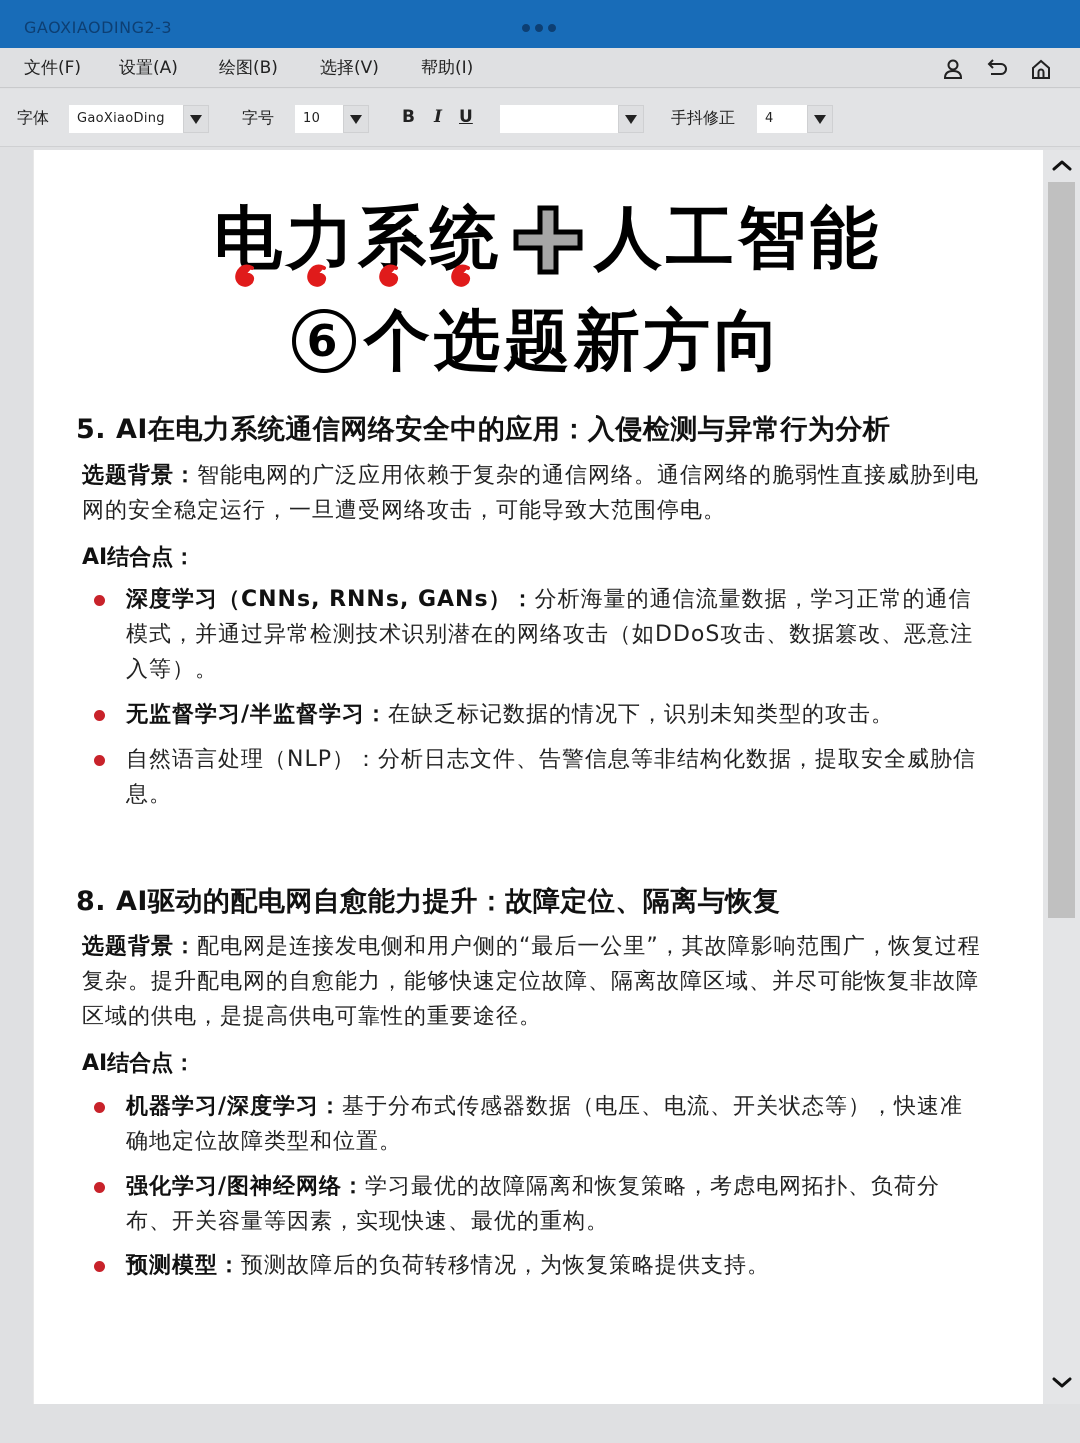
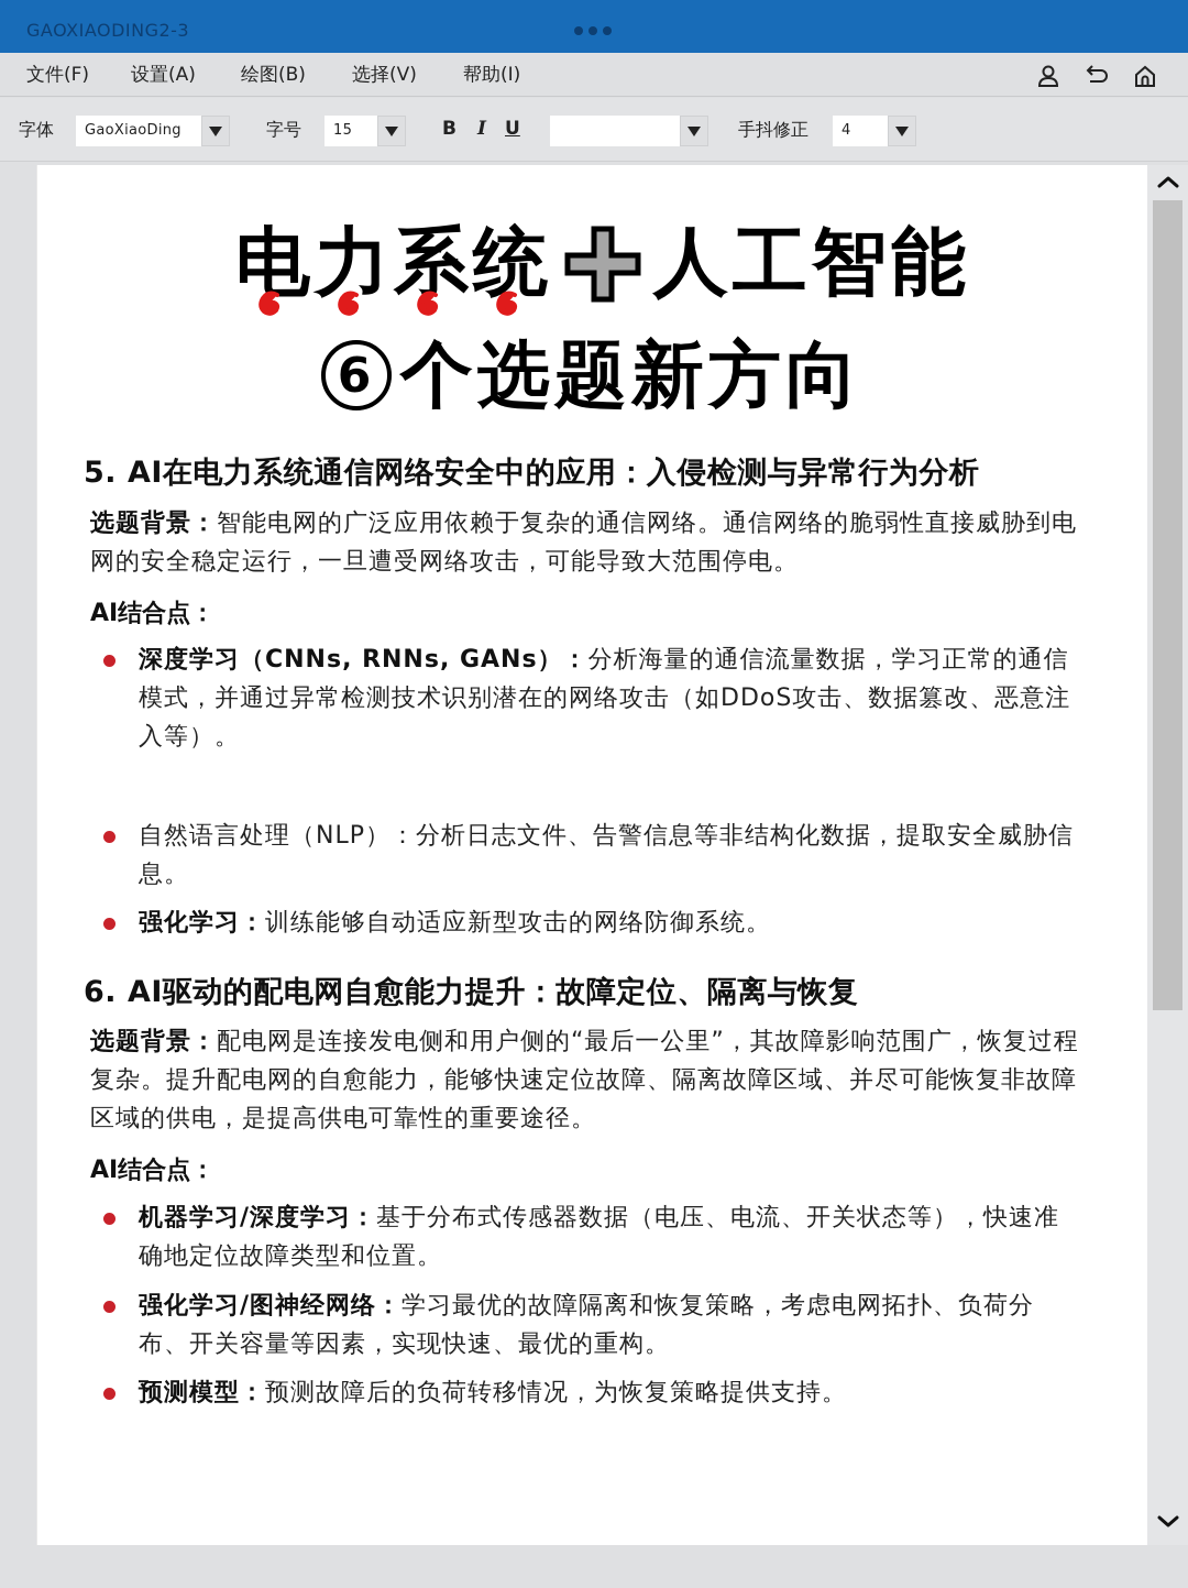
  GAOXIAODING2-3
  文件(F)
  设置(A)
  绘图(B)
  选择(V)
  帮助(I)
  字体
  GaoXiaoDing
  字号
- 10
+ 15
  B
  I
  U
  手抖修正
  4
  电力系统
  人工智能
  6
  个选题新方向
  5. AI在电力系统通信网络安全中的应用：入侵检测与异常行为分析
  选题背景：智能电网的广泛应用依赖于复杂的通信网络。通信网络的脆弱性直接威胁到电网的安全稳定运行，一旦遭受网络攻击，可能导致大范围停电。
  AI结合点：
  深度学习（CNNs, RNNs, GANs）：分析海量的通信流量数据，学习正常的通信模式，并通过异常检测技术识别潜在的网络攻击（如DDoS攻击、数据篡改、恶意注入等）。
- 无监督学习/半监督学习：在缺乏标记数据的情况下，识别未知类型的攻击。
  自然语言处理（NLP）：分析日志文件、告警信息等非结构化数据，提取安全威胁信息。
+ 强化学习：训练能够自动适应新型攻击的网络防御系统。
- 8. AI驱动的配电网自愈能力提升：故障定位、隔离与恢复
+ 6. AI驱动的配电网自愈能力提升：故障定位、隔离与恢复
  选题背景：配电网是连接发电侧和用户侧的“最后一公里”，其故障影响范围广，恢复过程复杂。提升配电网的自愈能力，能够快速定位故障、隔离故障区域、并尽可能恢复非故障区域的供电，是提高供电可靠性的重要途径。
  AI结合点：
  机器学习/深度学习：基于分布式传感器数据（电压、电流、开关状态等），快速准确地定位故障类型和位置。
  强化学习/图神经网络：学习最优的故障隔离和恢复策略，考虑电网拓扑、负荷分布、开关容量等因素，实现快速、最优的重构。
  预测模型：预测故障后的负荷转移情况，为恢复策略提供支持。
